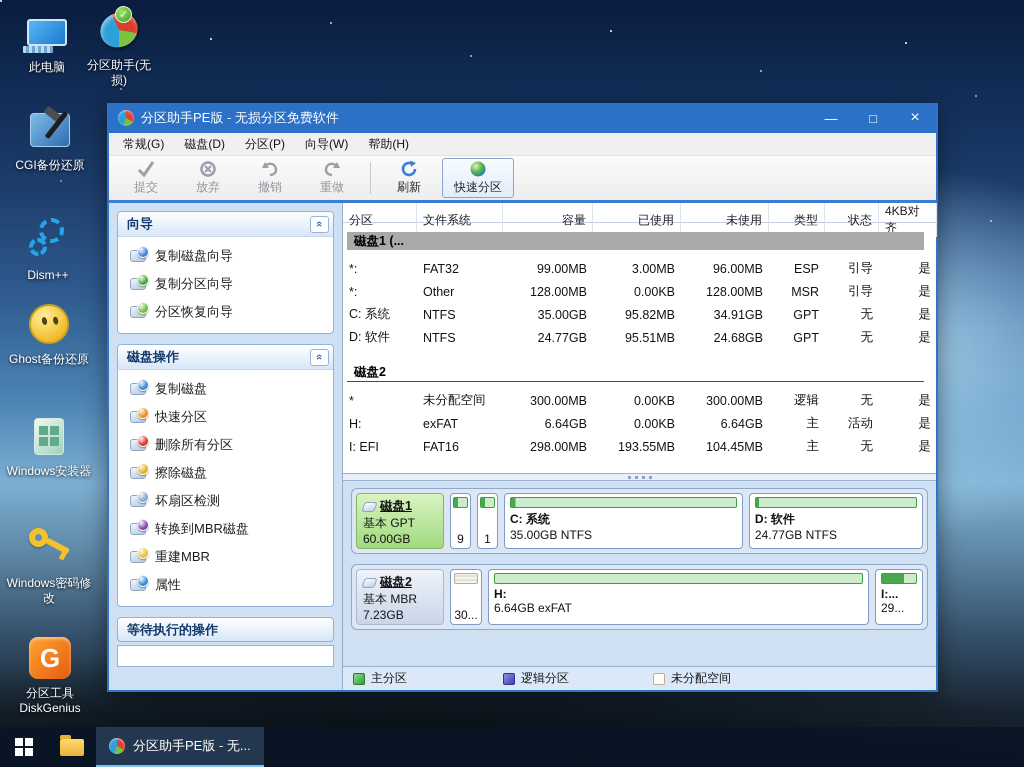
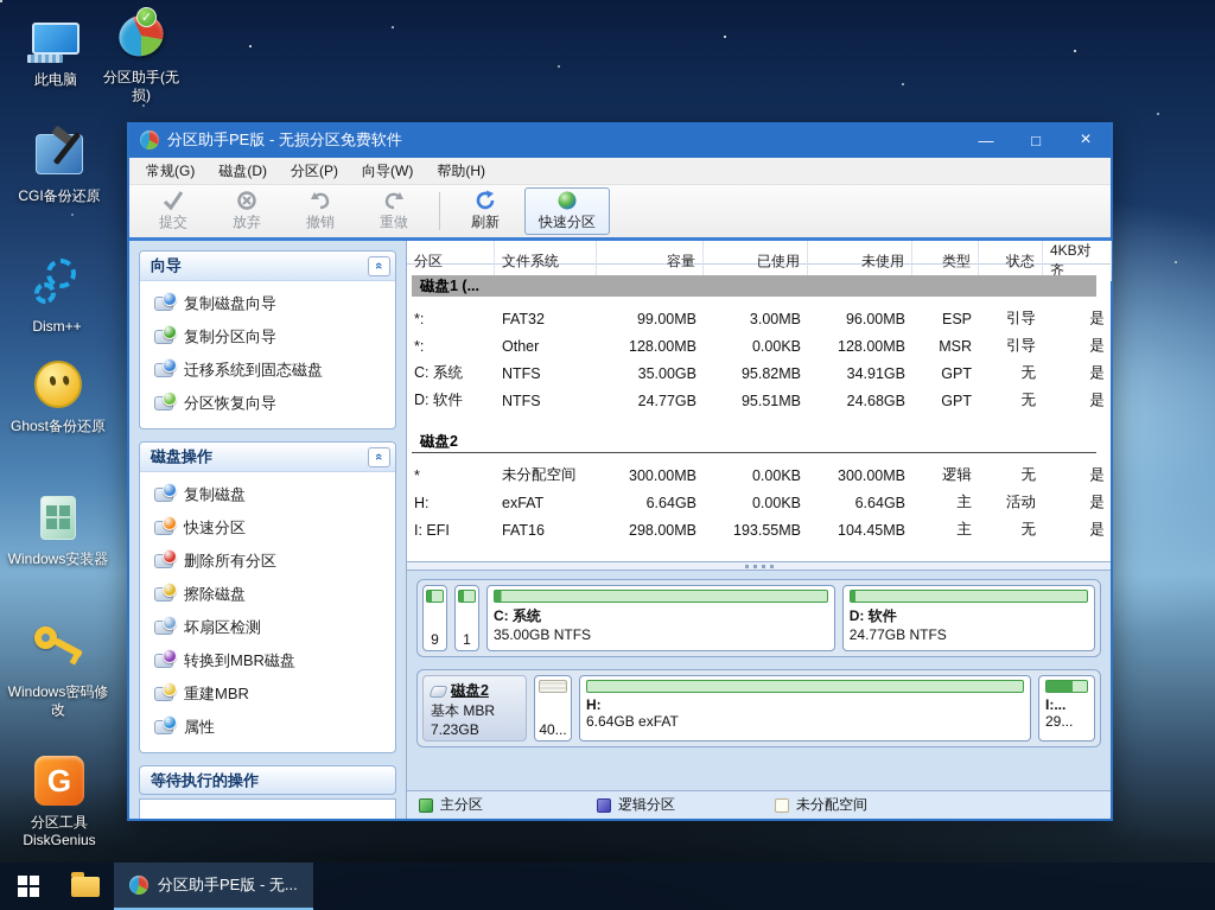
  此电脑
  ✓
  分区助手(无损)
  CGI备份还原
  Dism++
  Ghost备份还原
  Windows安装器
  Windows密码修改
  G
  分区工具DiskGenius
  分区助手PE版 - 无损分区免费软件
  —
  □
  ×
  常规(G)
  磁盘(D)
  分区(P)
  向导(W)
  帮助(H)
  提交
  放弃
  撤销
  重做
  刷新
  快速分区
  向导
  复制磁盘向导
  复制分区向导
+ 迁移系统到固态磁盘
  分区恢复向导
  磁盘操作
  复制磁盘
  快速分区
  删除所有分区
  擦除磁盘
  坏扇区检测
  转换到MBR磁盘
  重建MBR
  属性
  等待执行的操作
  分区
  文件系统
  容量
  已使用
  未使用
  类型
  状态
  4KB对齐
  磁盘1 (...
  *:
  FAT32
  99.00MB
  3.00MB
  96.00MB
  ESP
  引导
  是
  *:
  Other
  128.00MB
  0.00KB
  128.00MB
  MSR
  引导
  是
  C: 系统
  NTFS
  35.00GB
  95.82MB
  34.91GB
  GPT
  无
  是
  D: 软件
  NTFS
  24.77GB
  95.51MB
  24.68GB
  GPT
  无
  是
  磁盘2
  *
  未分配空间
  300.00MB
  0.00KB
  300.00MB
  逻辑
  无
  是
  H:
  exFAT
  6.64GB
  0.00KB
  6.64GB
  主
  活动
  是
  I: EFI
  FAT16
  298.00MB
  193.55MB
  104.45MB
  主
  无
  是
- 磁盘1
- 基本 GPT
- 60.00GB
  9
  1
  C: 系统
  35.00GB NTFS
  D: 软件
  24.77GB NTFS
  磁盘2
  基本 MBR
  7.23GB
- 30...
+ 40...
  H:
  6.64GB exFAT
  I:...
  29...
  主分区
  逻辑分区
  未分配空间
  分区助手PE版 - 无...
